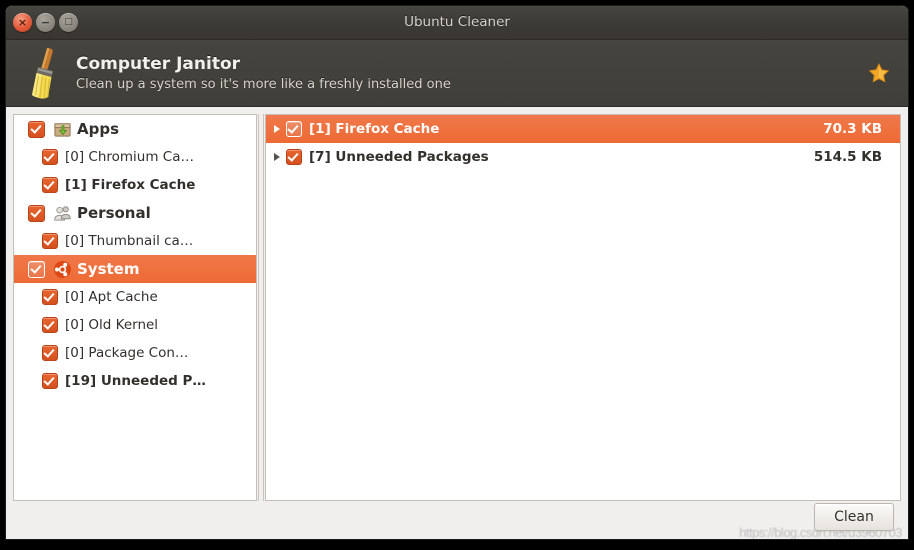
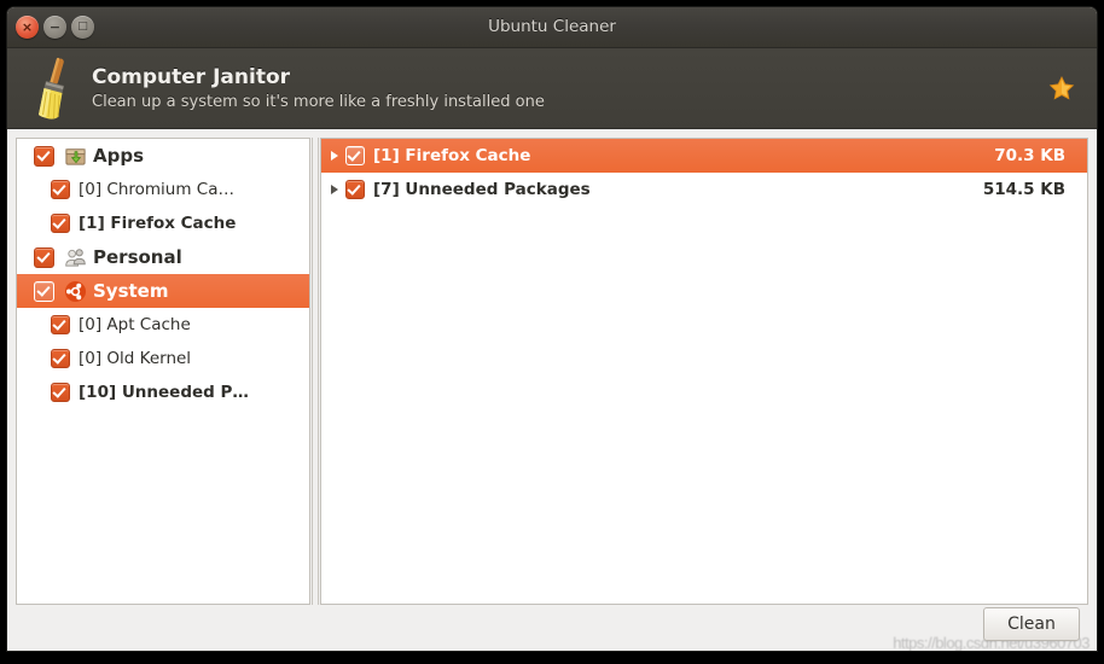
  ×
  −
  □
  Ubuntu Cleaner
  Computer Janitor
  Clean up a system so it's more like a freshly installed one
  Apps
  [0] Chromium Ca…
  [1] Firefox Cache
  Personal
- [0] Thumbnail ca…
  System
  [0] Apt Cache
  [0] Old Kernel
- [0] Package Con…
- [19] Unneeded P…
+ [10] Unneeded P…
  [1] Firefox Cache
  70.3 KB
  [7] Unneeded Packages
  514.5 KB
  https://blog.csdn.net/u3960703
  Clean
